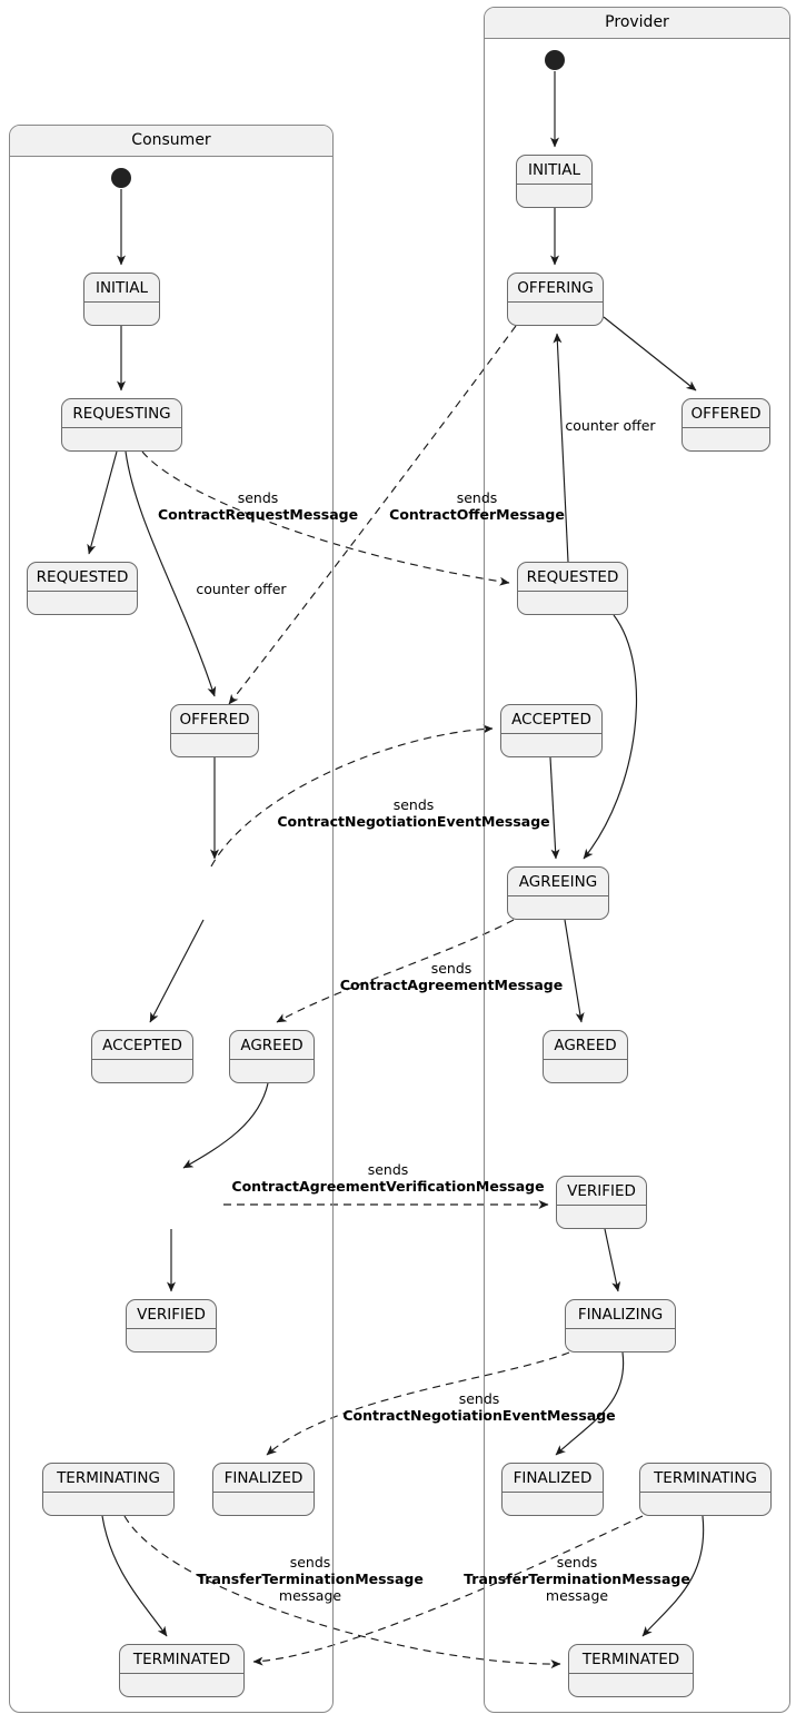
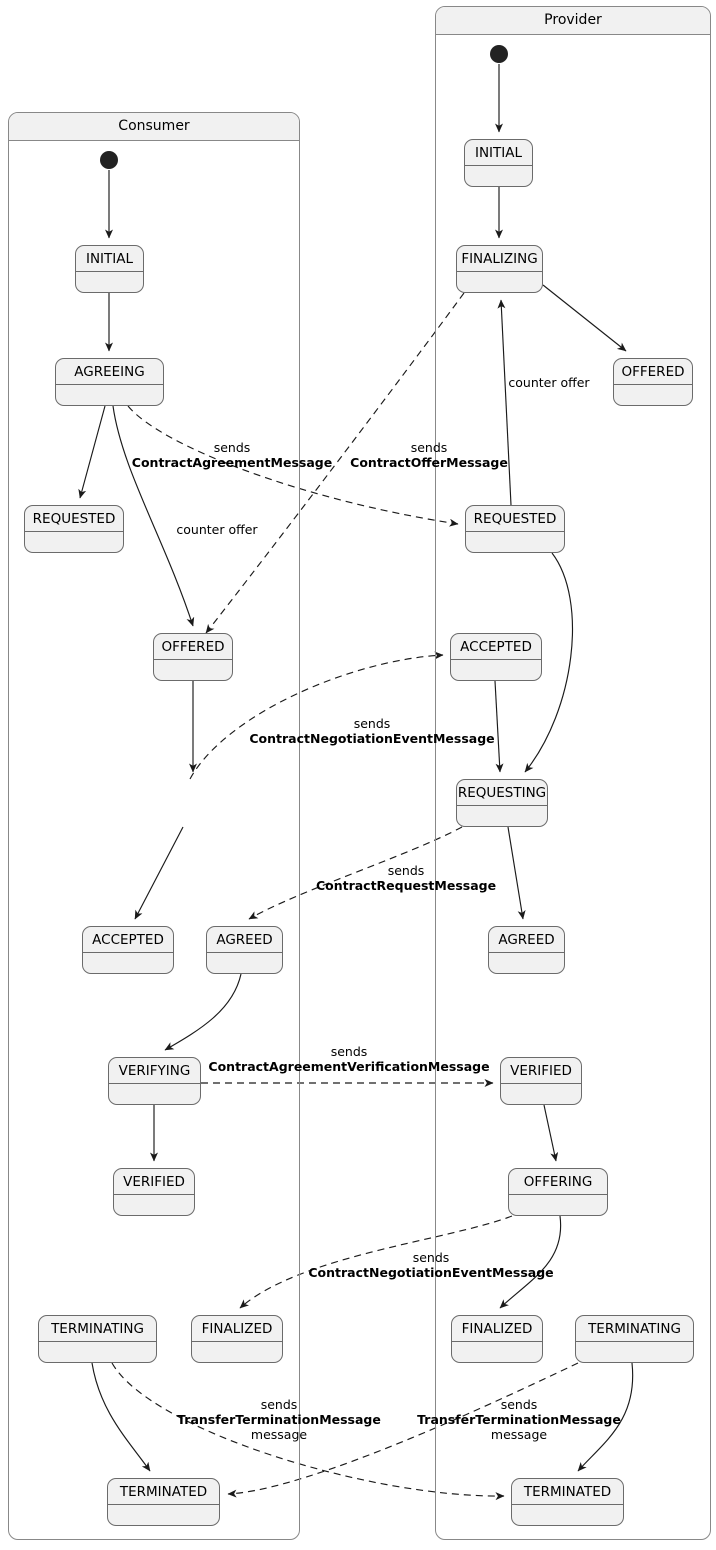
  Consumer
  Provider
  INITIAL
- REQUESTING
+ AGREEING
  REQUESTED
  OFFERED
  ACCEPTED
  AGREED
+ VERIFYING
  VERIFIED
  TERMINATING
  FINALIZED
  TERMINATED
  INITIAL
- OFFERING
+ FINALIZING
  OFFERED
  REQUESTED
  ACCEPTED
- AGREEING
+ REQUESTING
  AGREED
  VERIFIED
- FINALIZING
+ OFFERING
  FINALIZED
  TERMINATING
  TERMINATED
  counter offer
  counter offer
  sends
- ContractRequestMessage
+ ContractAgreementMessage
  sends
  ContractOfferMessage
  sends
  ContractNegotiationEventMessage
  sends
- ContractAgreementMessage
+ ContractRequestMessage
  sends
  ContractAgreementVerificationMessage
  sends
  ContractNegotiationEventMessage
  sends
  TransferTerminationMessage
  message
  sends
  TransferTerminationMessage
  message
